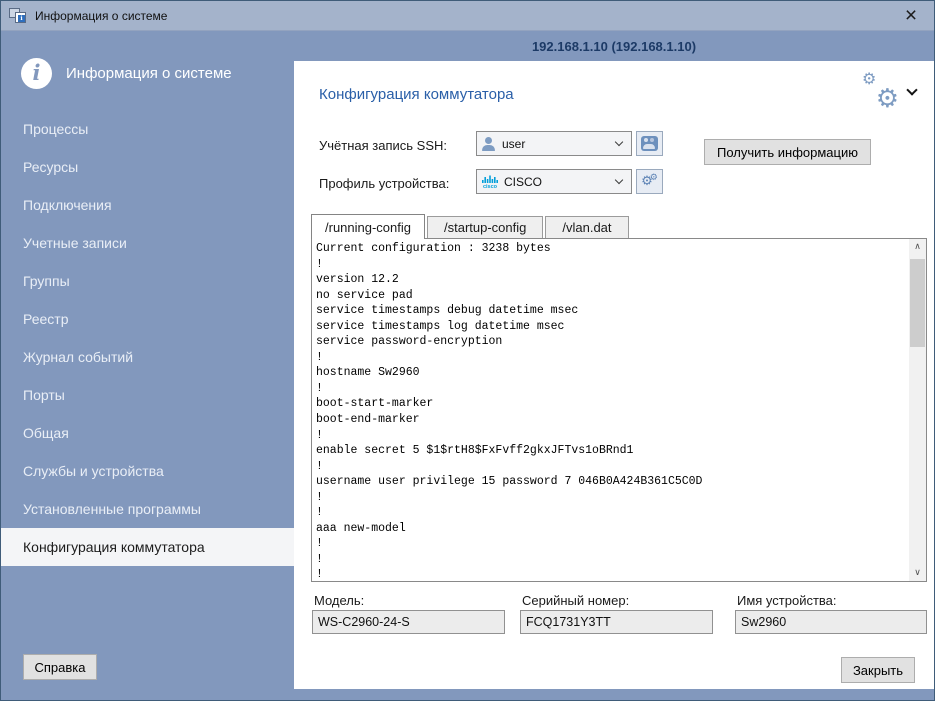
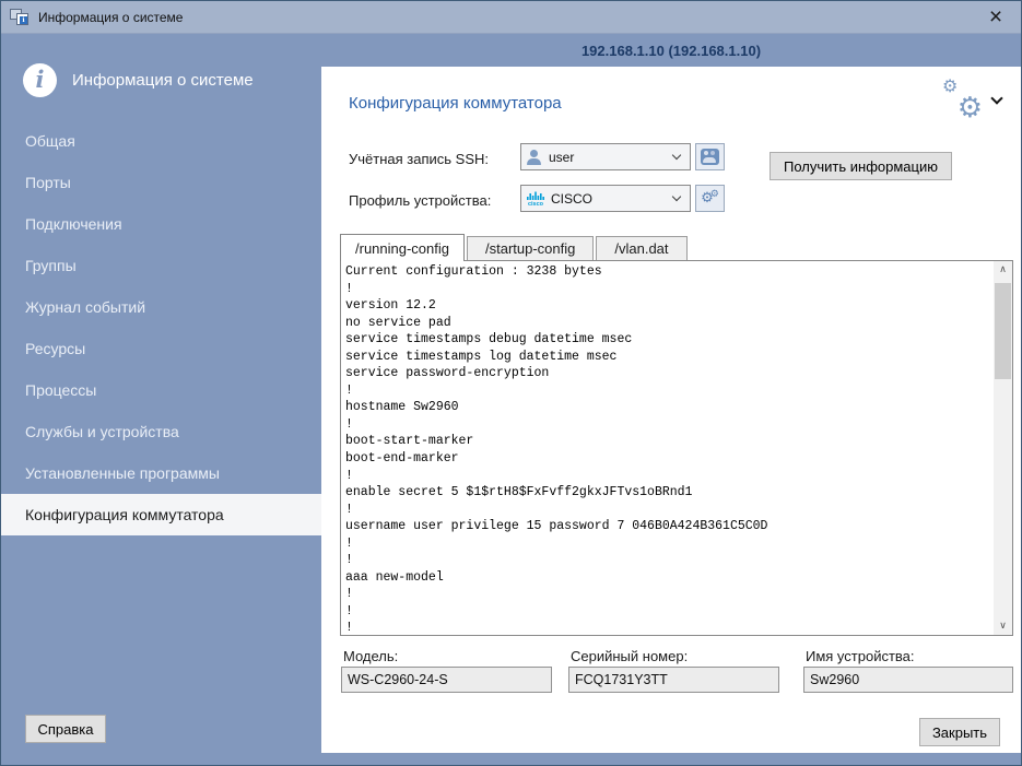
  Информация о системе
  ×
  i
  Информация о системе
- Процессы
+ Общая
- Ресурсы
+ Порты
  Подключения
- Учетные записи
  Группы
- Реестр
  Журнал событий
- Порты
+ Ресурсы
- Общая
+ Процессы
  Службы и устройства
  Установленные программы
  Конфигурация коммутатора
  Справка
  192.168.1.10 (192.168.1.10)
  Конфигурация коммутатора
  ⚙
  ⚙
  Учётная запись SSH:
  user
  Получить информацию
  Профиль устройства:
  CISCO
  ⚙
  ⚙
  /running-config
  /startup-config
  /vlan.dat
  Current configuration : 3238 bytes
  !
  version 12.2
  no service pad
  service timestamps debug datetime msec
  service timestamps log datetime msec
  service password-encryption
  !
  hostname Sw2960
  !
  boot-start-marker
  boot-end-marker
  !
  enable secret 5 $1$rtH8$FxFvff2gkxJFTvs1oBRnd1
  !
  username user privilege 15 password 7 046B0A424B361C5C0D
  !
  !
  aaa new-model
  !
  !
  !
  ∧
  ∨
  Модель:
  WS-C2960-24-S
  Серийный номер:
  FCQ1731Y3TT
  Имя устройства:
  Sw2960
  Закрыть
